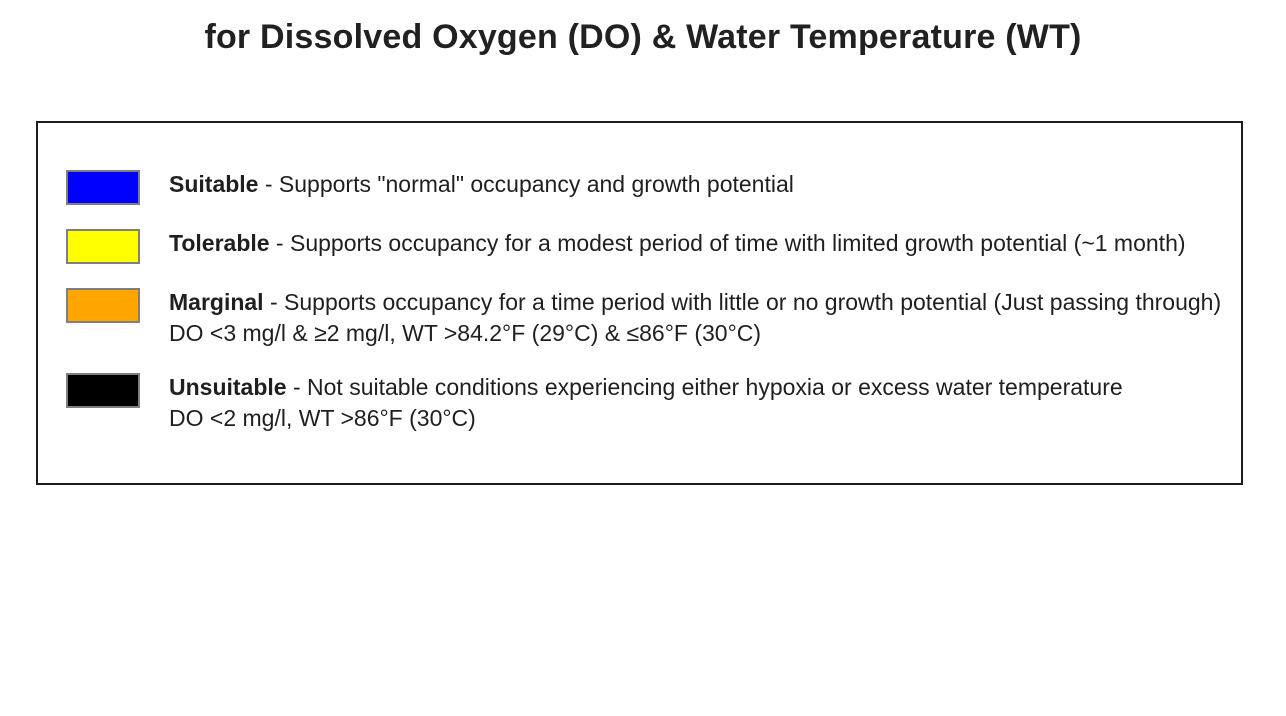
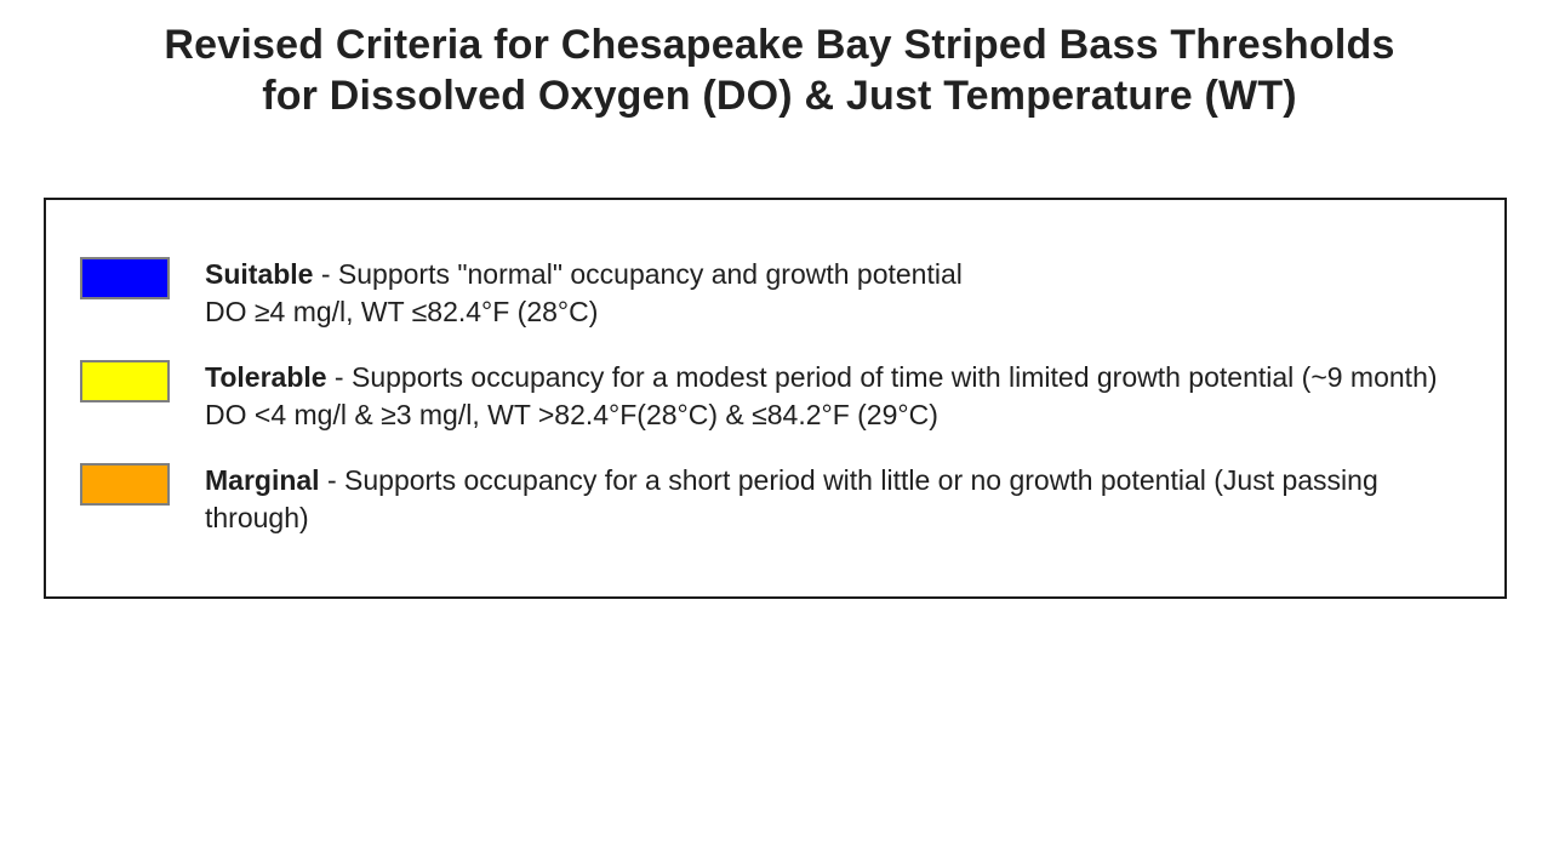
+ Revised Criteria for Chesapeake Bay Striped Bass Thresholds
- for Dissolved Oxygen (DO) & Water Temperature (WT)
+ for Dissolved Oxygen (DO) & Just Temperature (WT)
  Suitable - Supports "normal" occupancy and growth potential
+ DO ≥4 mg/l, WT ≤82.4°F (28°C)
- Tolerable - Supports occupancy for a modest period of time with limited growth potential (~1 month)
+ Tolerable - Supports occupancy for a modest period of time with limited growth potential (~9 month)
+ DO <4 mg/l & ≥3 mg/l, WT >82.4°F(28°C) & ≤84.2°F (29°C)
- Marginal - Supports occupancy for a time period with little or no growth potential (Just passing through)
+ Marginal - Supports occupancy for a short period with little or no growth potential (Just passing through)
- DO <3 mg/l & ≥2 mg/l, WT >84.2°F (29°C) & ≤86°F (30°C)
- Unsuitable - Not suitable conditions experiencing either hypoxia or excess water temperature
- DO <2 mg/l, WT >86°F (30°C)
